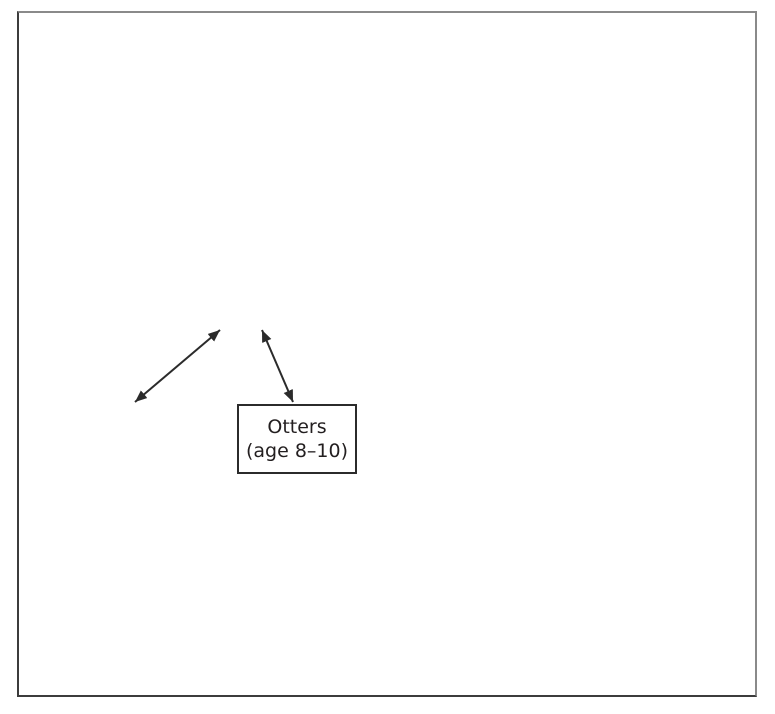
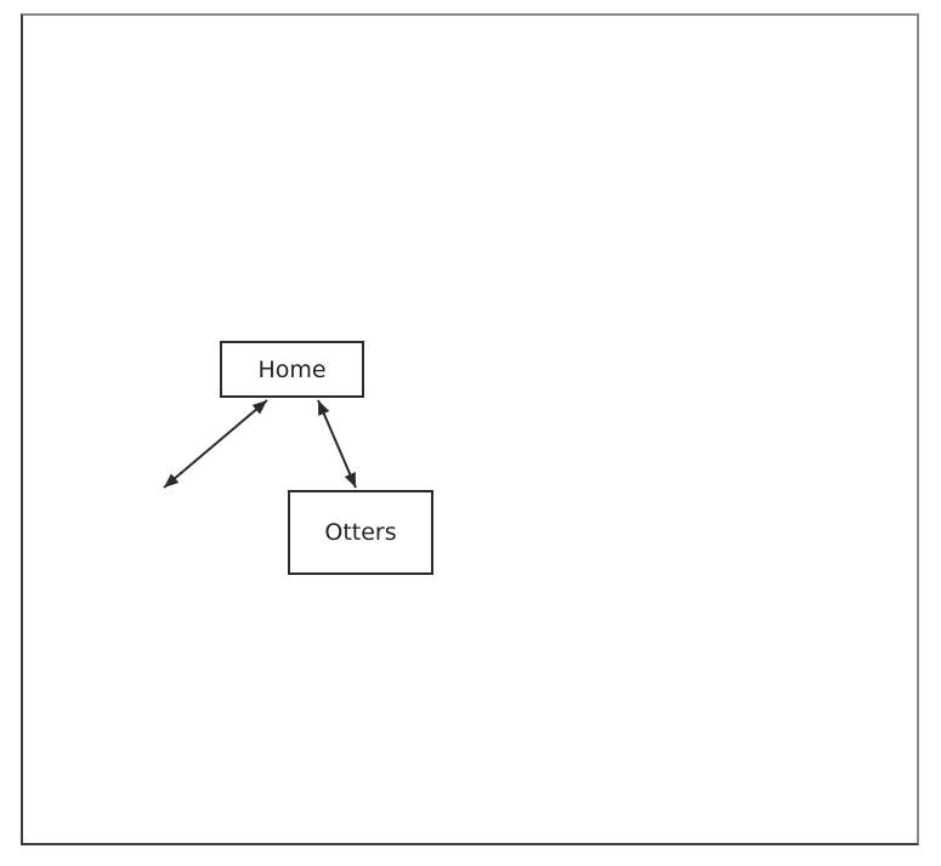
+ Home
  Otters
- (age 8–10)
